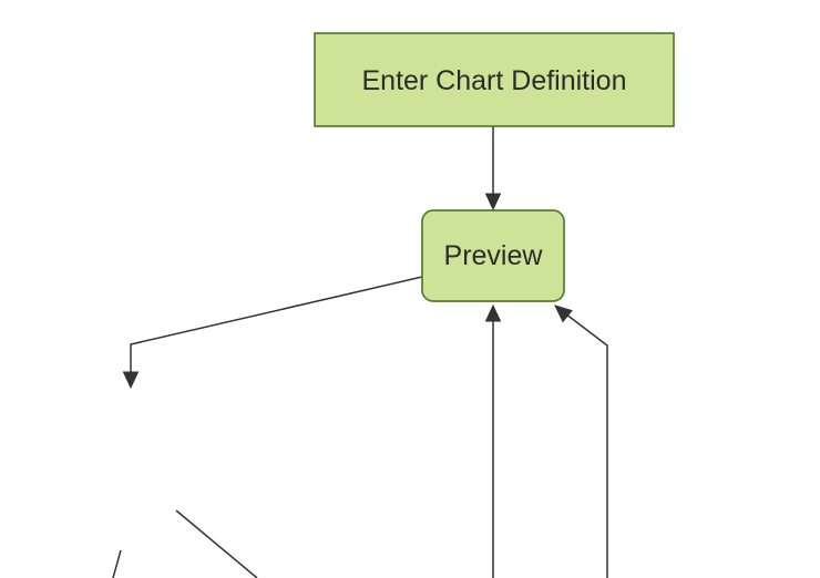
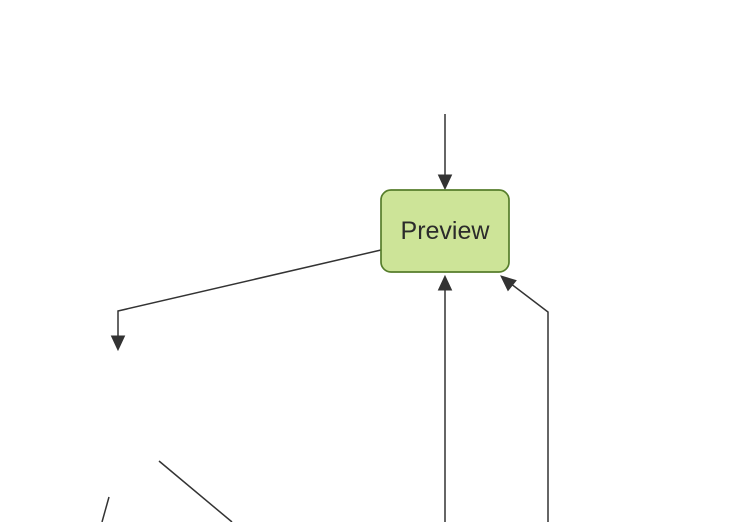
- Enter Chart Definition
  Preview
